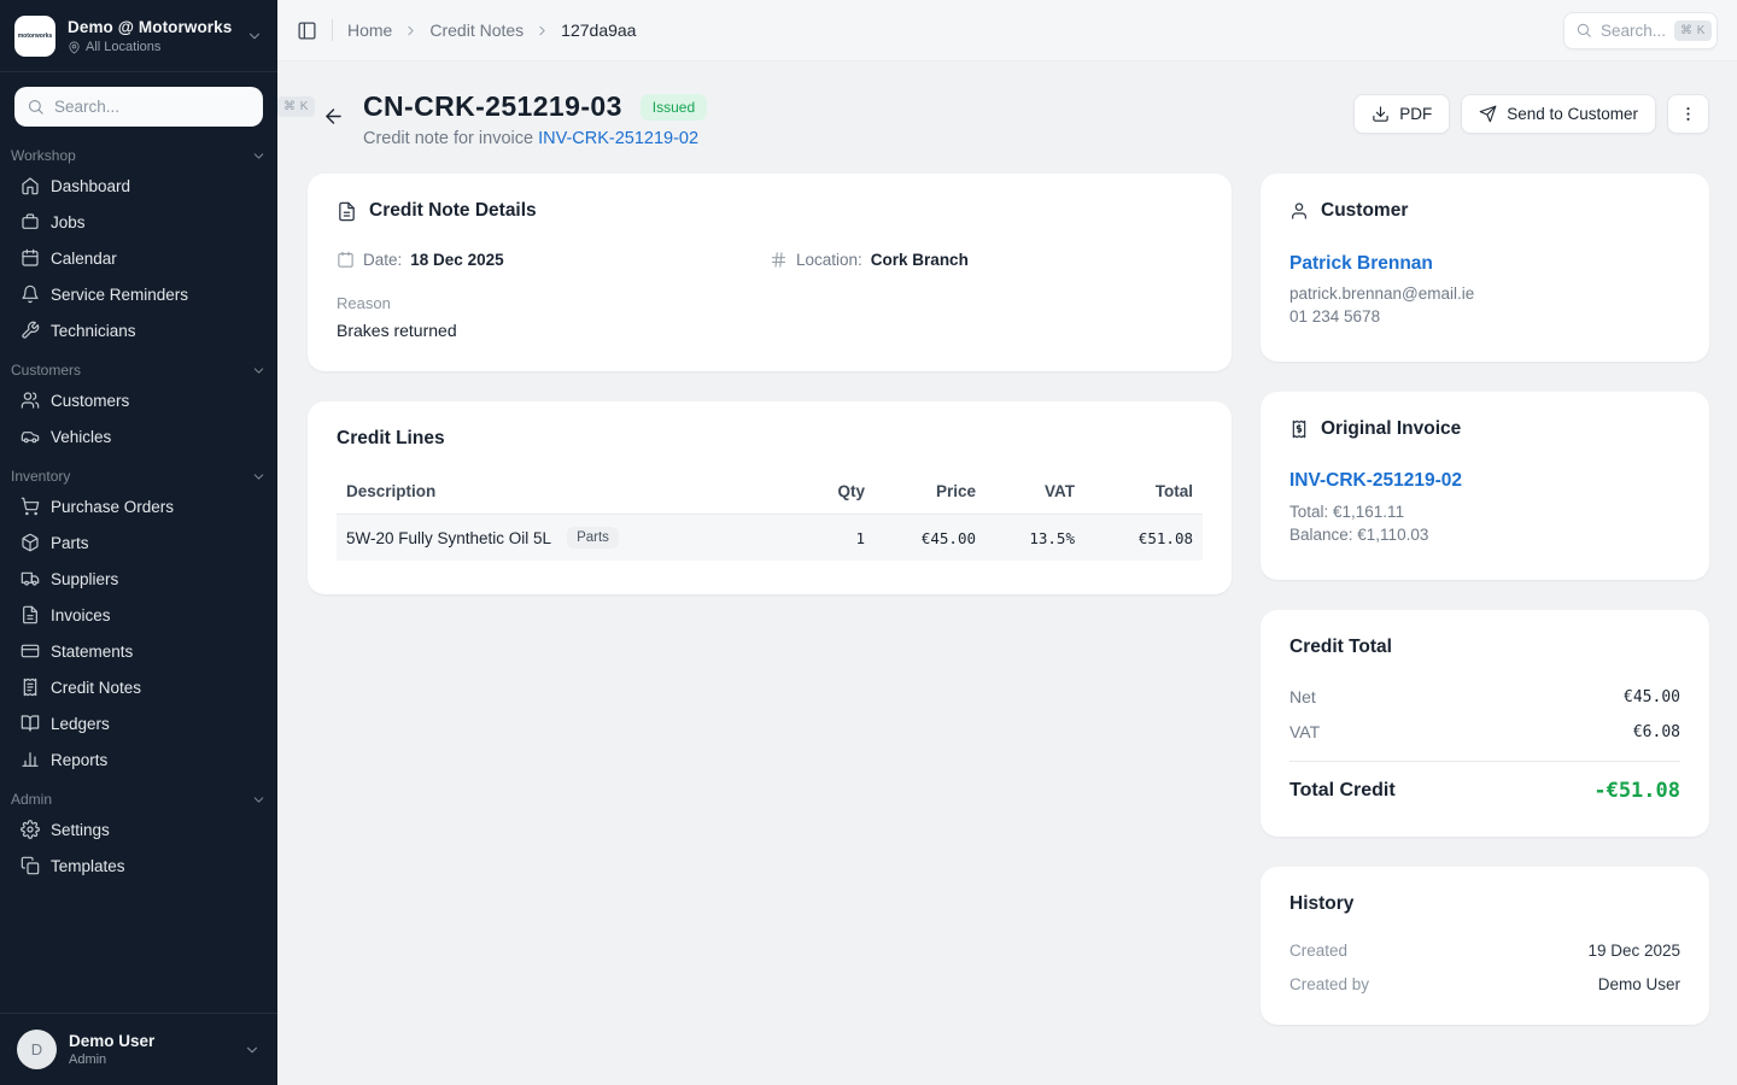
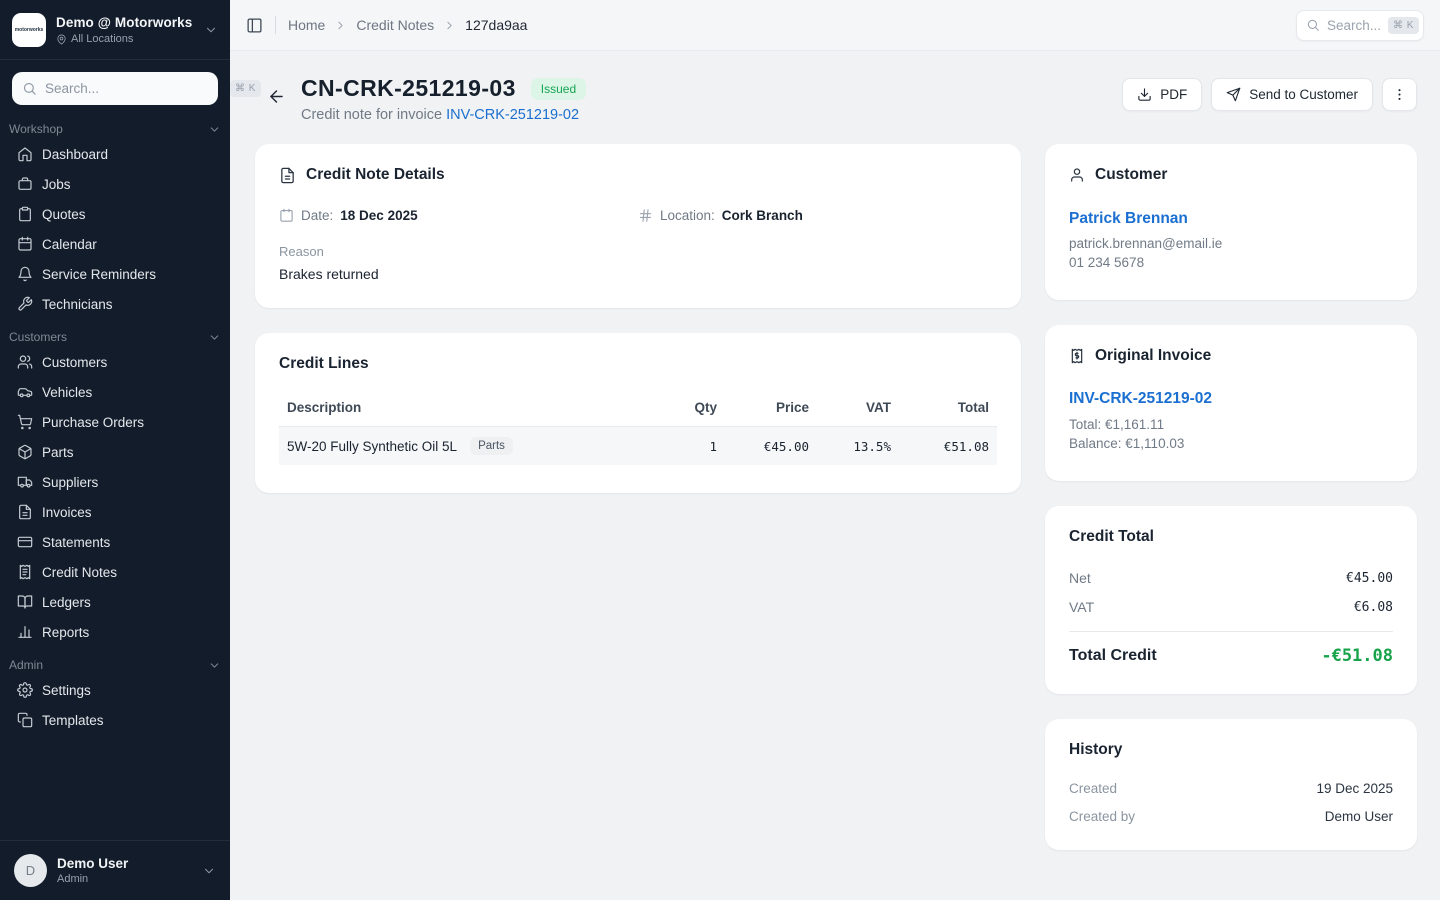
  Demo @ Motorworks
  All Locations
  Search...
  ⌘ K
  Workshop
  Dashboard
  Jobs
+ Quotes
  Calendar
  Service Reminders
  Technicians
  Customers
  Customers
  Vehicles
- Inventory
  Purchase Orders
  Parts
  Suppliers
  Invoices
  Statements
  Credit Notes
  Ledgers
  Reports
  Admin
  Settings
  Templates
  D
  Demo User
  Admin
  Home
  Credit Notes
  127da9aa
  Search...
  ⌘ K
  CN-CRK-251219-03
  Issued
  Credit note for invoice INV-CRK-251219-02
  PDF
  Send to Customer
  Credit Note Details
  Date:
  18 Dec 2025
  Location:
  Cork Branch
  Reason
  Brakes returned
  Credit Lines
  Description
  Qty
  Price
  VAT
  Total
  5W-20 Fully Synthetic Oil 5L
  Parts
  1
  €45.00
  13.5%
  €51.08
  Customer
  Patrick Brennan
  patrick.brennan@email.ie
  01 234 5678
  Original Invoice
  INV-CRK-251219-02
  Total: €1,161.11
  Balance: €1,110.03
  Credit Total
  Net
  €45.00
  VAT
  €6.08
  Total Credit
  -€51.08
  History
  Created
  19 Dec 2025
  Created by
  Demo User
